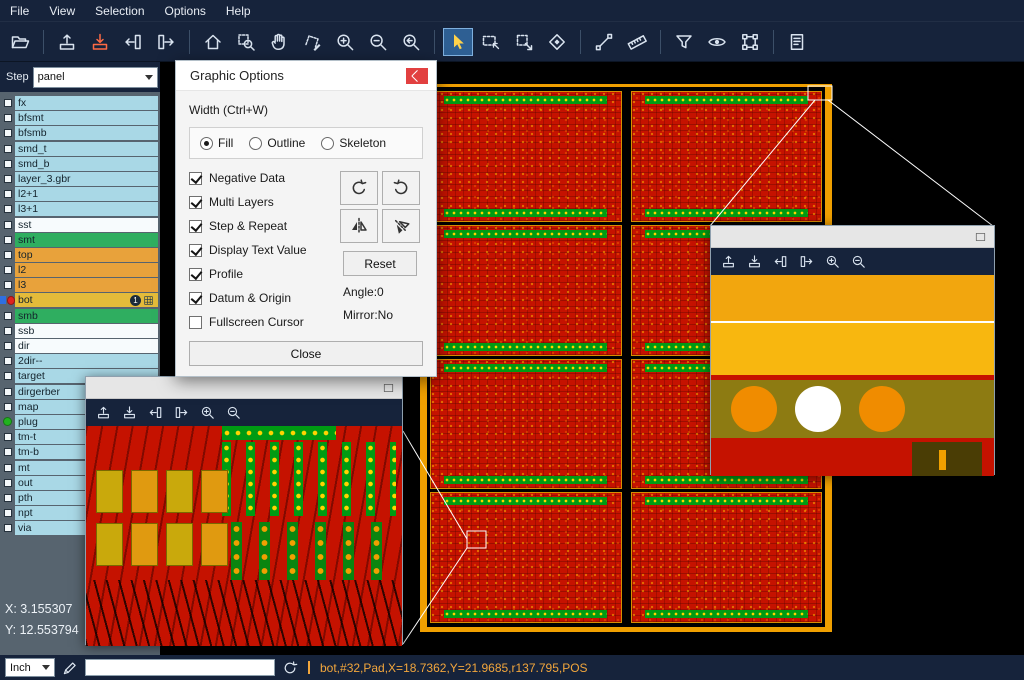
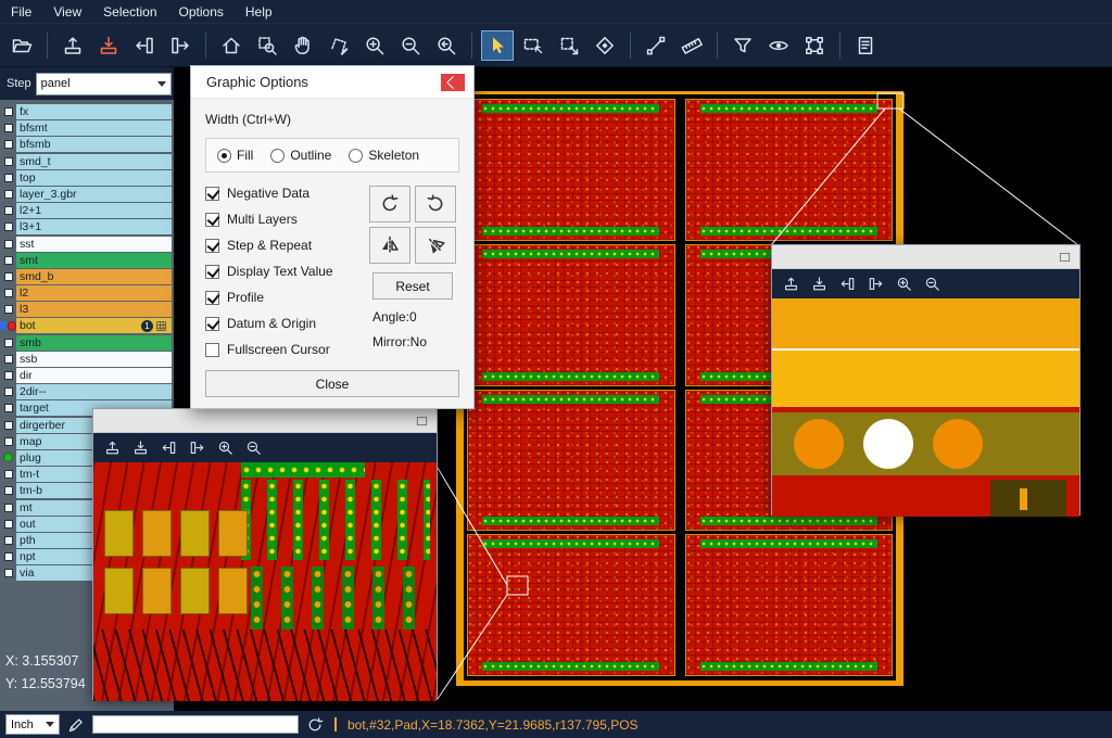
  File
  View
  Selection
  Options
  Help
  Step
  panel
  fx
  bfsmt
  bfsmb
  smd_t
- smd_b
+ top
  layer_3.gbr
  l2+1
  l3+1
  sst
  smt
- top
+ smd_b
  l2
  l3
  bot
  1
  smb
  ssb
  dir
  2dir--
  target
  dirgerber
  map
  plug
  tm-t
  tm-b
  mt
  out
  pth
  npt
  via
  X: 3.155307
  Y: 12.553794
  Graphic Options
  Width (Ctrl+W)
  Fill
  Outline
  Skeleton
  Negative Data
  Multi Layers
  Step & Repeat
  Display Text Value
  Profile
  Datum & Origin
  Fullscreen Cursor
  Reset
  Angle:0
  Mirror:No
  Close
  Inch
  bot,#32,Pad,X=18.7362,Y=21.9685,r137.795,POS
